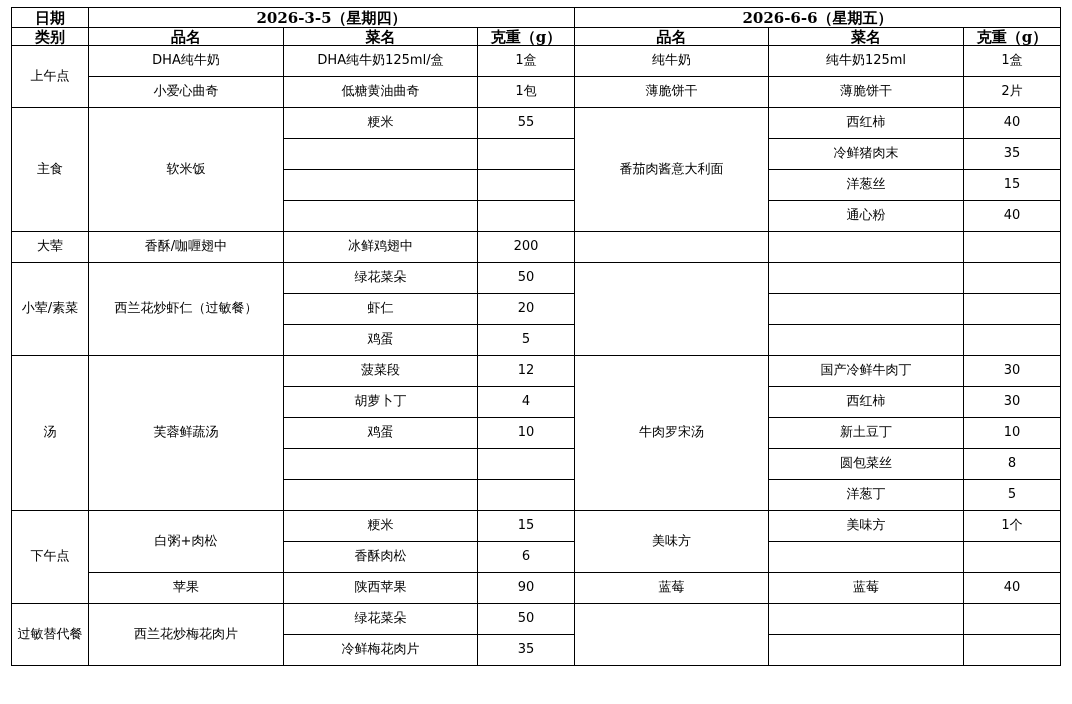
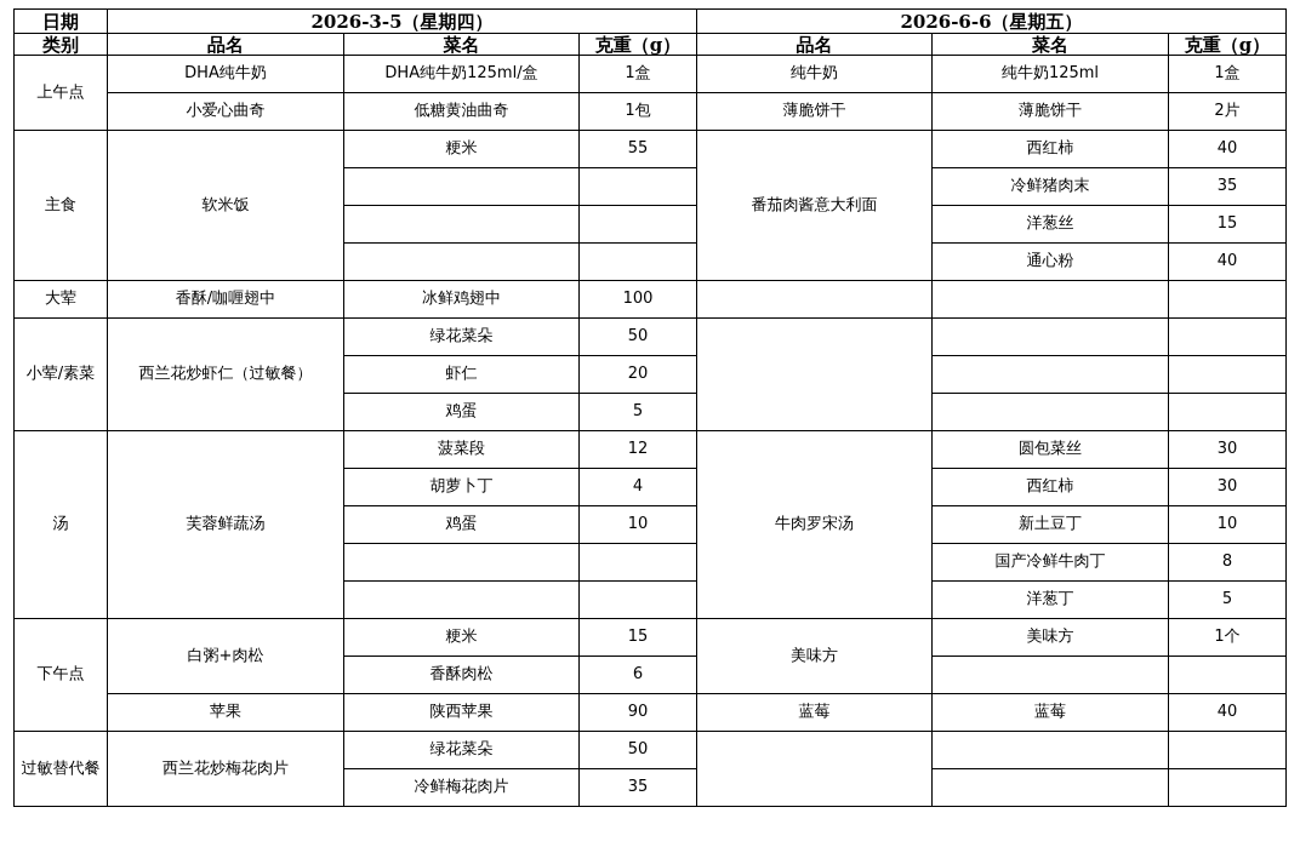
  日期	2026-3-5（星期四）	2026-6-6（星期五）
  类别	品名	菜名	克重（g）	品名	菜名	克重（g）
  上午点	DHA纯牛奶	DHA纯牛奶125ml/盒	1盒	纯牛奶	纯牛奶125ml	1盒
  小爱心曲奇	低糖黄油曲奇	1包	薄脆饼干	薄脆饼干	2片
  主食	软米饭	粳米	55	番茄肉酱意大利面	西红柿	40
  		冷鲜猪肉末	35
  		洋葱丝	15
  		通心粉	40
- 大荤	香酥/咖喱翅中	冰鲜鸡翅中	200
+ 大荤	香酥/咖喱翅中	冰鲜鸡翅中	100
  小荤/素菜	西兰花炒虾仁（过敏餐）	绿花菜朵	50
  虾仁	20
  鸡蛋	5
- 汤	芙蓉鲜蔬汤	菠菜段	12	牛肉罗宋汤	国产冷鲜牛肉丁	30
+ 汤	芙蓉鲜蔬汤	菠菜段	12	牛肉罗宋汤	圆包菜丝	30
  胡萝卜丁	4	西红柿	30
  鸡蛋	10	新土豆丁	10
- 		圆包菜丝	8
+ 		国产冷鲜牛肉丁	8
  		洋葱丁	5
  下午点	白粥+肉松	粳米	15	美味方	美味方	1个
  香酥肉松	6
  苹果	陕西苹果	90	蓝莓	蓝莓	40
  过敏替代餐	西兰花炒梅花肉片	绿花菜朵	50
  冷鲜梅花肉片	35
